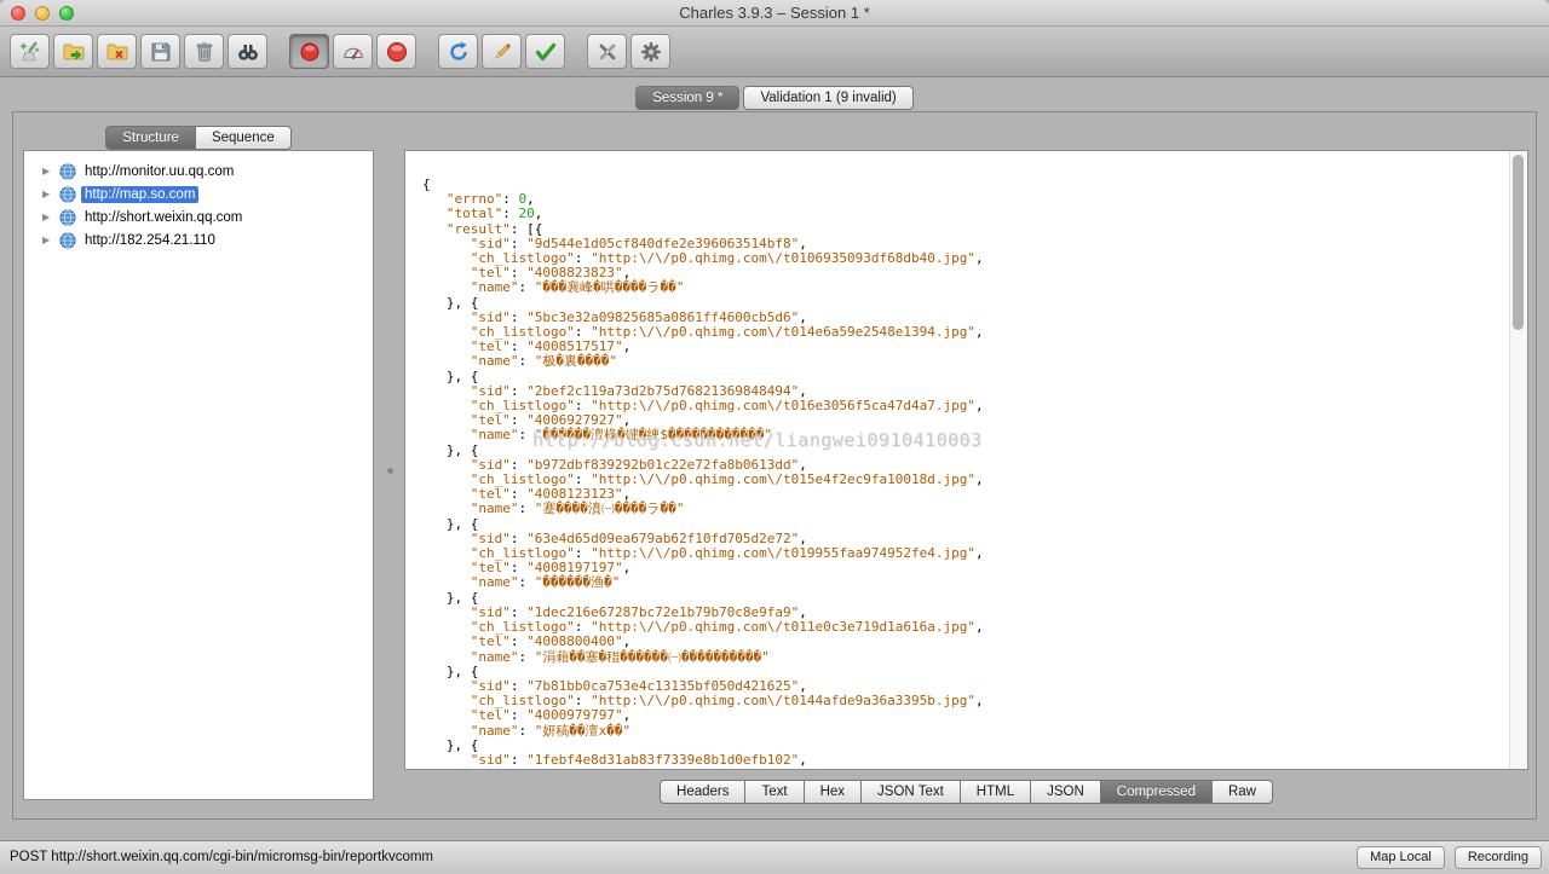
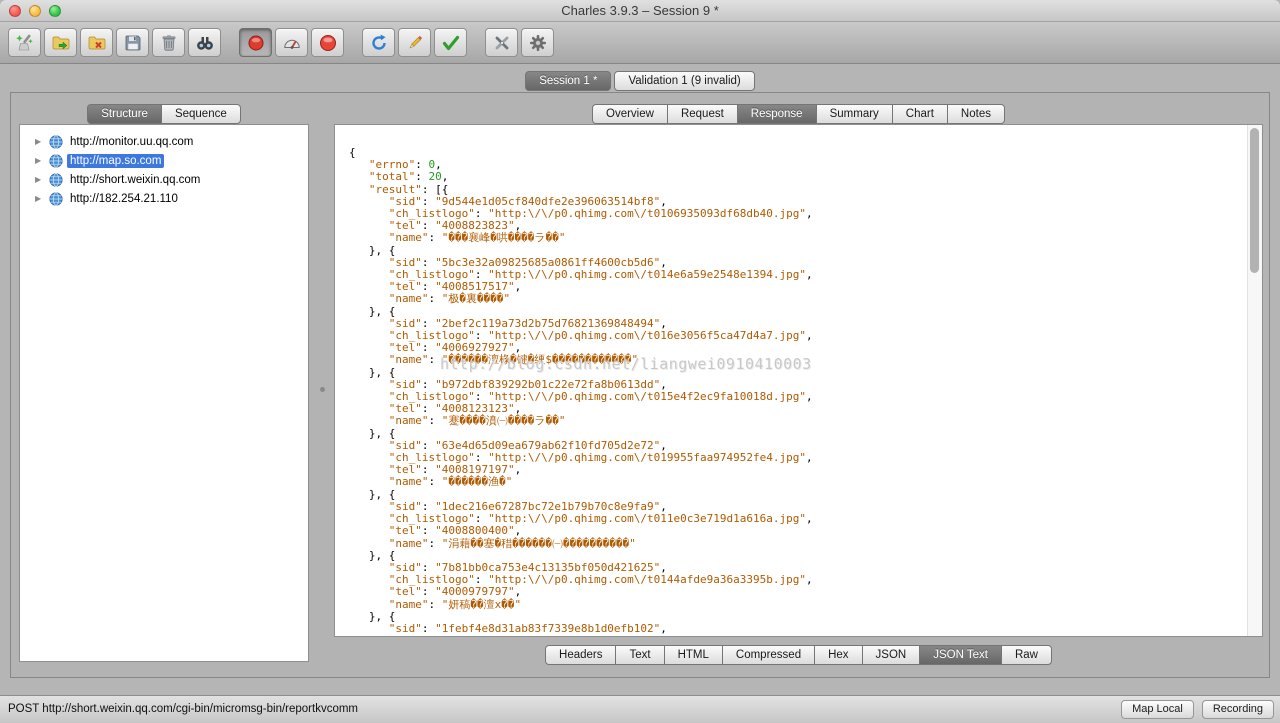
- Charles 3.9.3 – Session 1 *
+ Charles 3.9.3 – Session 9 *
- Session 9 *
+ Session 1 *
  Validation 1 (9 invalid)
  Structure
  Sequence
  ▶
  http://monitor.uu.qq.com
  ▶
  http://map.so.com
  ▶
  http://short.weixin.qq.com
  ▶
  http://182.254.21.110
+ Overview
+ Request
+ Response
+ Summary
+ Chart
+ Notes
  {
  "errno": 0,
  "total": 20,
  "result": [{
  "sid": "9d544e1d05cf840dfe2e396063514bf8",
  "ch_listlogo": "http:\/\/p0.qhimg.com\/t0106935093df68db40.jpg",
  "tel": "4008823823",
  "name": "���襄峰�哄����ラ��"
  }, {
  "sid": "5bc3e32a09825685a0861ff4600cb5d6",
  "ch_listlogo": "http:\/\/p0.qhimg.com\/t014e6a59e2548e1394.jpg",
  "tel": "4008517517",
  "name": "极�裏����"
  }, {
  "sid": "2bef2c119a73d2b75d76821369848494",
  "ch_listlogo": "http:\/\/p0.qhimg.com\/t016e3056f5ca47d4a7.jpg",
  "tel": "4006927927",
  "name": "������澶椽�键�绠$������������"
  }, {
  "sid": "b972dbf839292b01c22e72fa8b0613dd",
  "ch_listlogo": "http:\/\/p0.qhimg.com\/t015e4f2ec9fa10018d.jpg",
  "tel": "4008123123",
  "name": "蹇����濆㈠����ラ��"
  }, {
  "sid": "63e4d65d09ea679ab62f10fd705d2e72",
  "ch_listlogo": "http:\/\/p0.qhimg.com\/t019955faa974952fe4.jpg",
  "tel": "4008197197",
  "name": "������渔�"
  }, {
  "sid": "1dec216e67287bc72e1b79b70c8e9fa9",
  "ch_listlogo": "http:\/\/p0.qhimg.com\/t011e0c3e719d1a616a.jpg",
  "tel": "4008800400",
  "name": "涓藉��塞�稓������㈠����������"
  }, {
  "sid": "7b81bb0ca753e4c13135bf050d421625",
  "ch_listlogo": "http:\/\/p0.qhimg.com\/t0144afde9a36a3395b.jpg",
  "tel": "4000979797",
  "name": "妍稿��澶х��"
  }, {
  "sid": "1febf4e8d31ab83f7339e8b1d0efb102",
  http://blog.csdn.net/liangwei0910410003
  Headers
  Text
- Hex
+ HTML
- JSON Text
+ Compressed
- HTML
+ Hex
  JSON
- Compressed
+ JSON Text
  Raw
  POST http://short.weixin.qq.com/cgi-bin/micromsg-bin/reportkvcomm
  Map Local
  Recording
